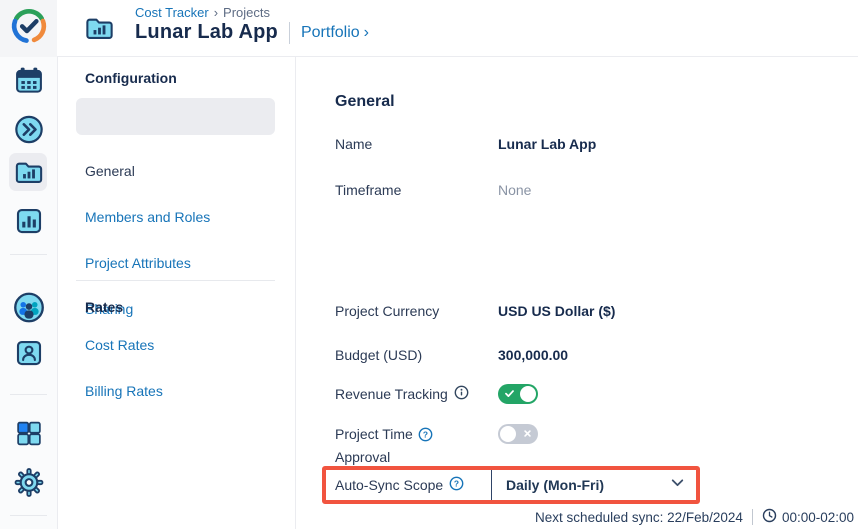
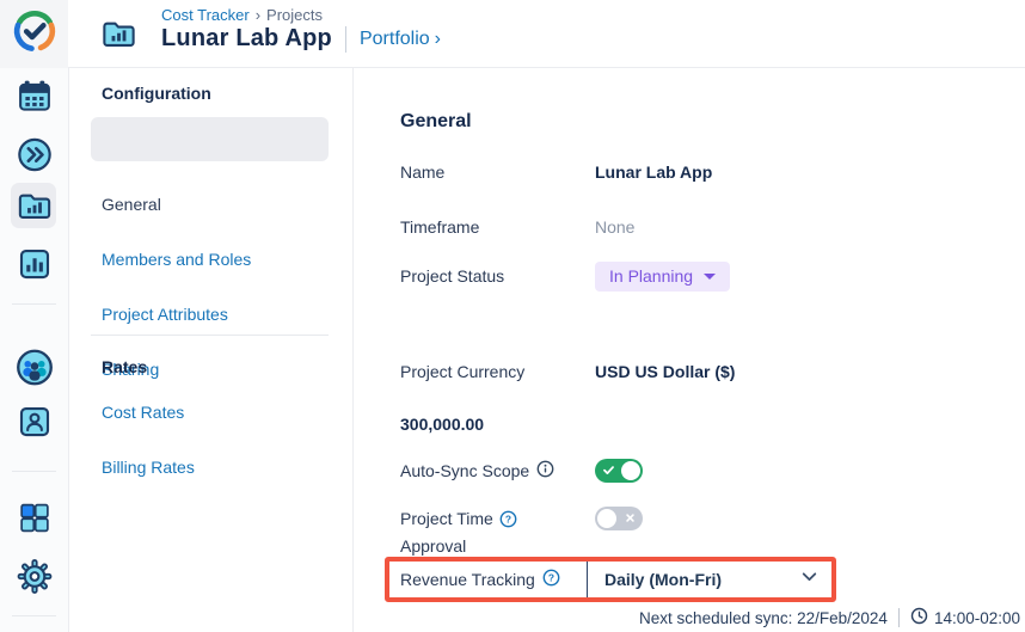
  Cost Tracker
  ›
  Projects
  Lunar Lab App
  Portfolio
  ›
  Configuration
  General
  Members and Roles
  Project Attributes
  Sharing
  Rates
  Cost Rates
  Billing Rates
  General
  Name
  Lunar Lab App
  Timeframe
  None
+ Project Status
+ In Planning
  Project Currency
  USD US Dollar ($)
- Budget (USD)
  300,000.00
- Revenue Tracking
+ Auto-Sync Scope
  Project Time
  ?
  Approval
- Auto-Sync Scope
+ Revenue Tracking
  ?
  Daily (Mon-Fri)
  Next scheduled sync: 22/Feb/2024
- 00:00-02:00
+ 14:00-02:00
